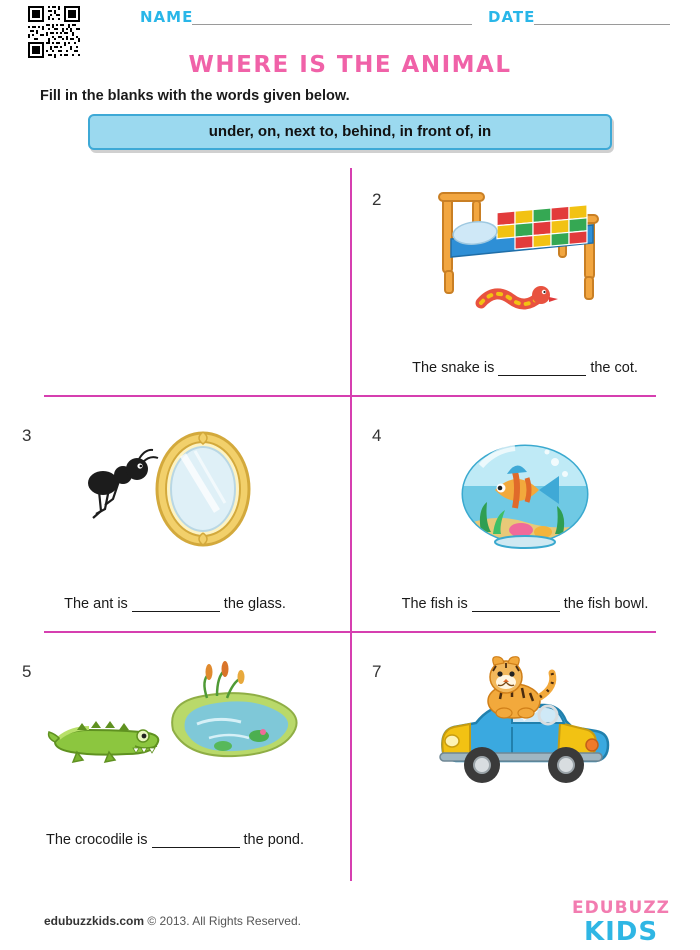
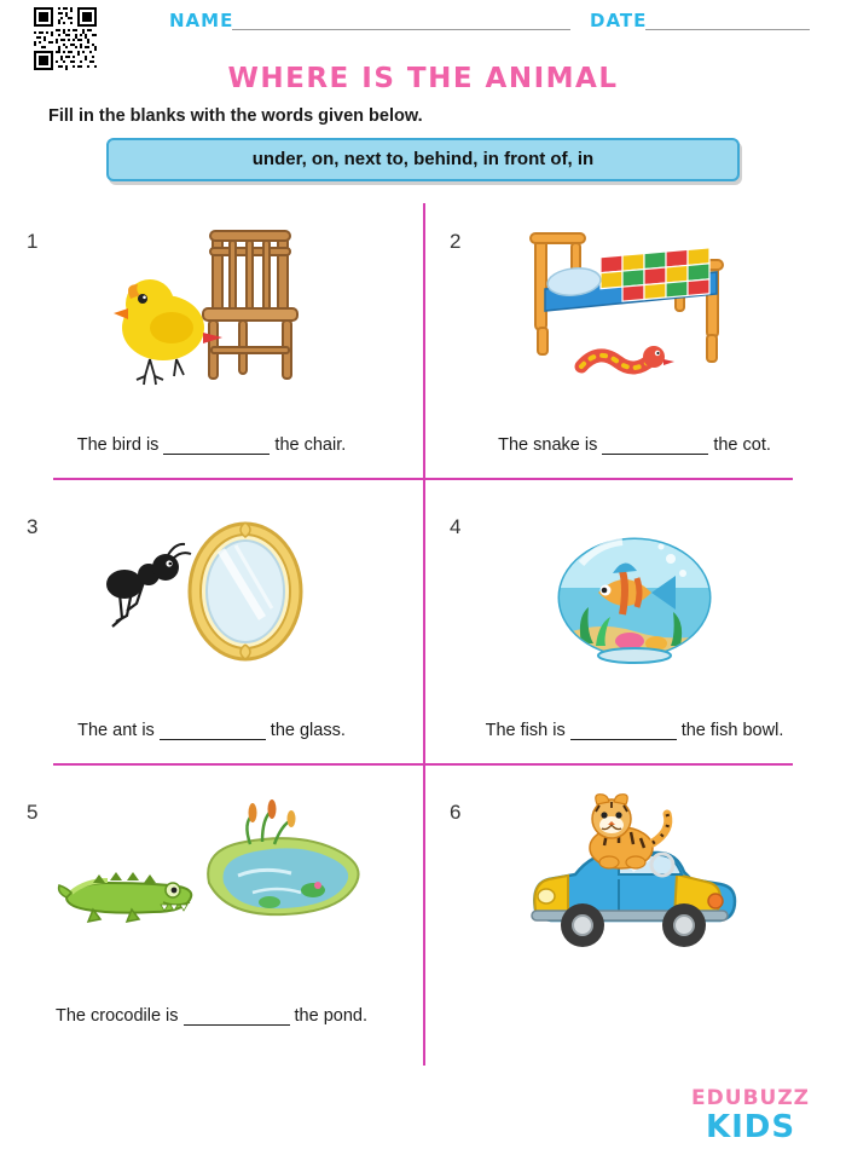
  NAME
  DATE
  WHERE IS THE ANIMAL
  Fill in the blanks with the words given below.
  under, on, next to, behind, in front of, in
+ 1
+ The bird is the chair.
  2
  The snake is the cot.
  3
  The ant is the glass.
  4
  The fish is the fish bowl.
  5
  The crocodile is the pond.
- 7
+ 6
- edubuzzkids.com © 2013. All Rights Reserved.
  EDUBUZZ
  KIDS
